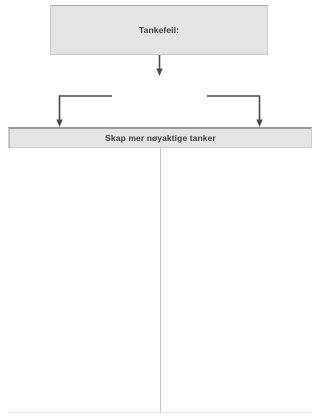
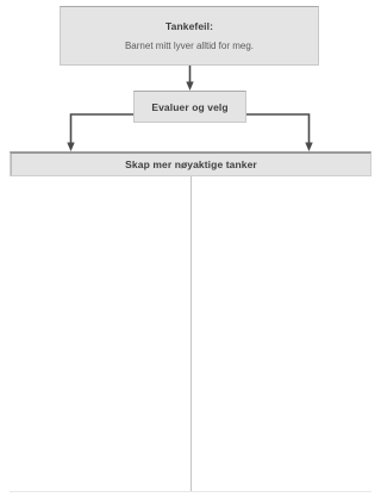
  Tankefeil:
+ Barnet mitt lyver alltid for meg.
+ Evaluer og velg
  Skap mer nøyaktige tanker
